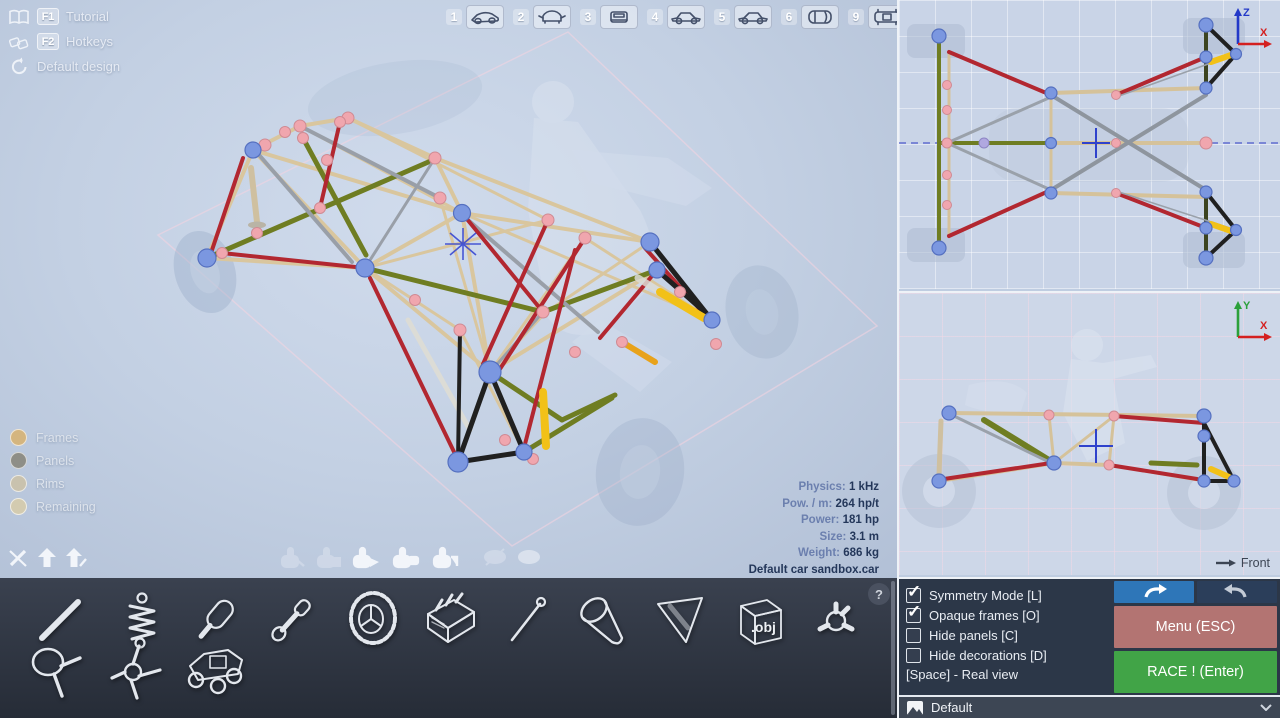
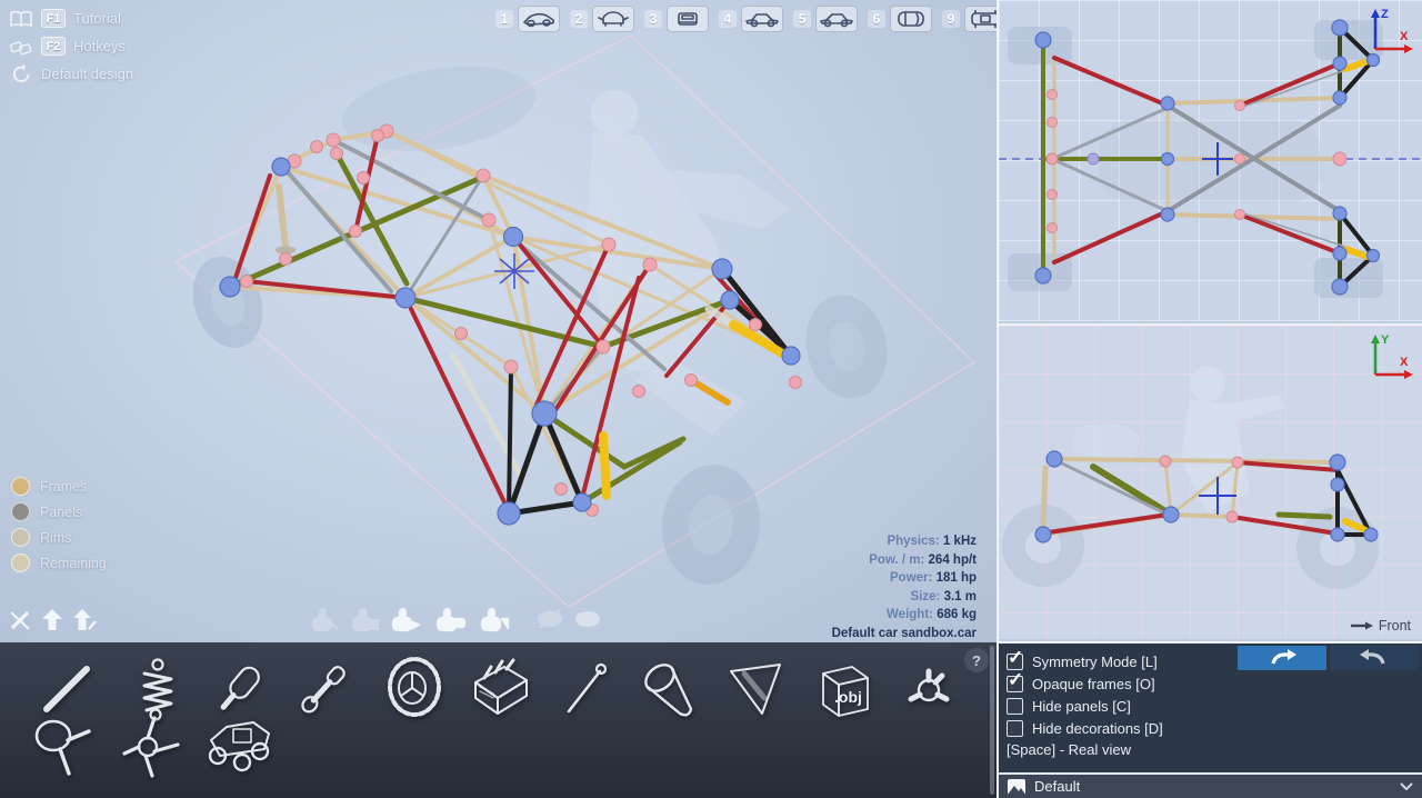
  F1
  Tutorial
  F2
  Hotkeys
  Default design
  1
  2
  3
  4
  5
  6
  9
  Frames
  Panels
  Rims
  Remaining
  Physics: 1 kHz
  Pow. / m: 264 hp/t
  Power: 181 hp
  Size: 3.1 m
  Weight: 686 kg
  Default car sandbox.car
  .obj
  ?
  Z
  X
  Y
  X
  Front
  Symmetry Mode [L]
  Opaque frames [O]
  Hide panels [C]
  Hide decorations [D]
  [Space] - Real view
- Menu (ESC)
- RACE ! (Enter)
  Default
